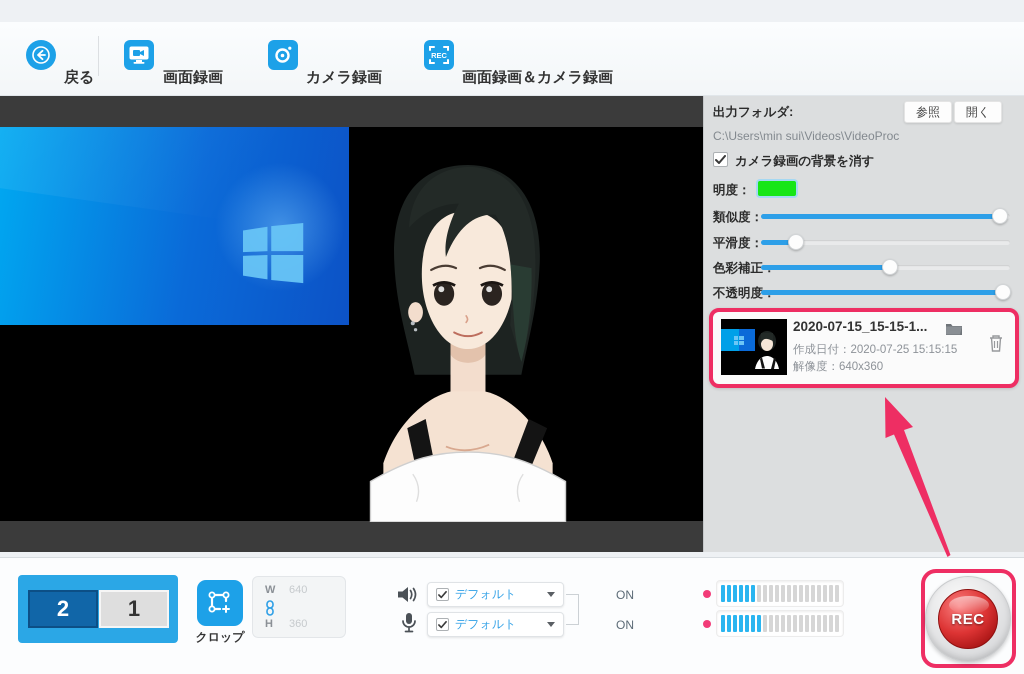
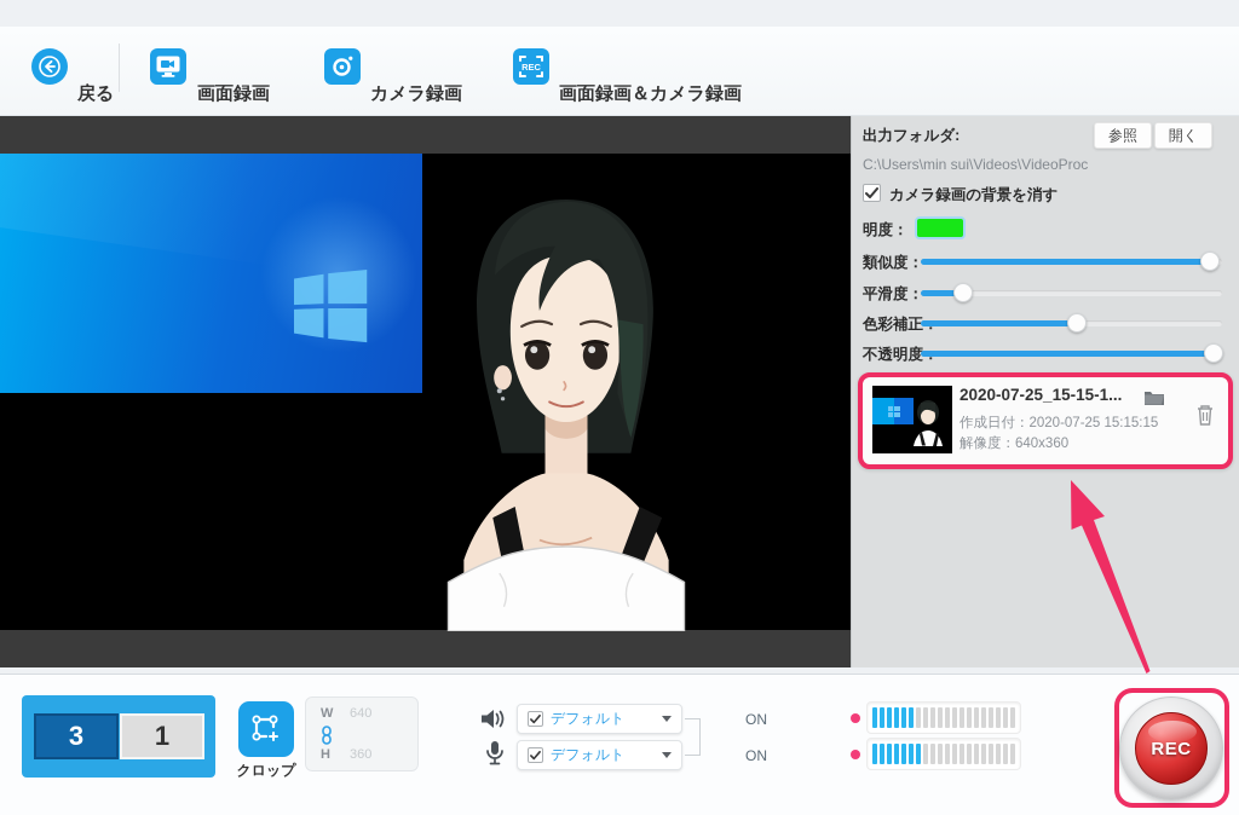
  戻る
  画面録画
  カメラ録画
  REC
  画面録画＆カメラ録画
  出力フォルダ:
  参照
  開く
  C:\Users\min sui\Videos\VideoProc
  カメラ録画の背景を消す
  明度：
  類似度：
  平滑度：
  色彩補正
  不透明度
- 2020-07-15_15-15-1...
+ 2020-07-25_15-15-1...
  作成日付：2020-07-25 15:15:15
  解像度：640x360
- 2
+ 3
  1
  クロップ
  W
  640
  H
  360
  デフォルト
  デフォルト
  ON
  ON
  REC
